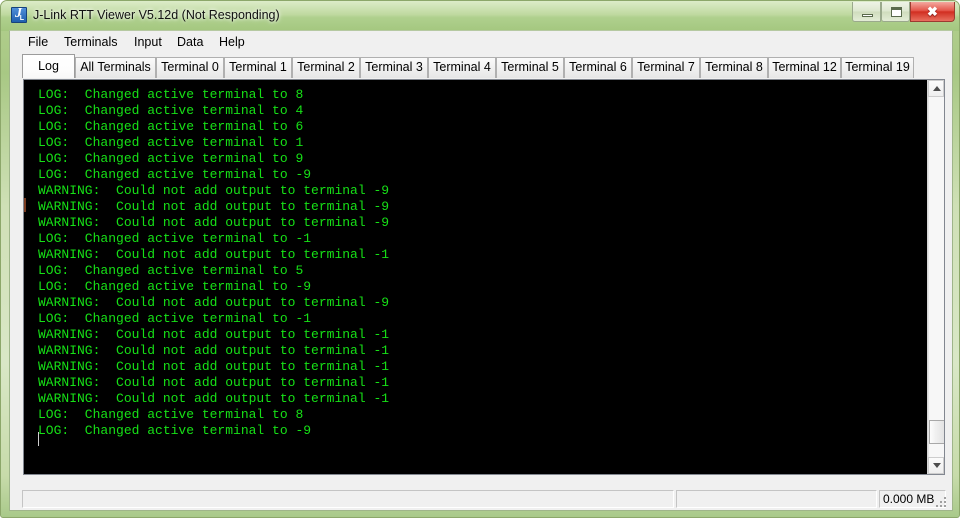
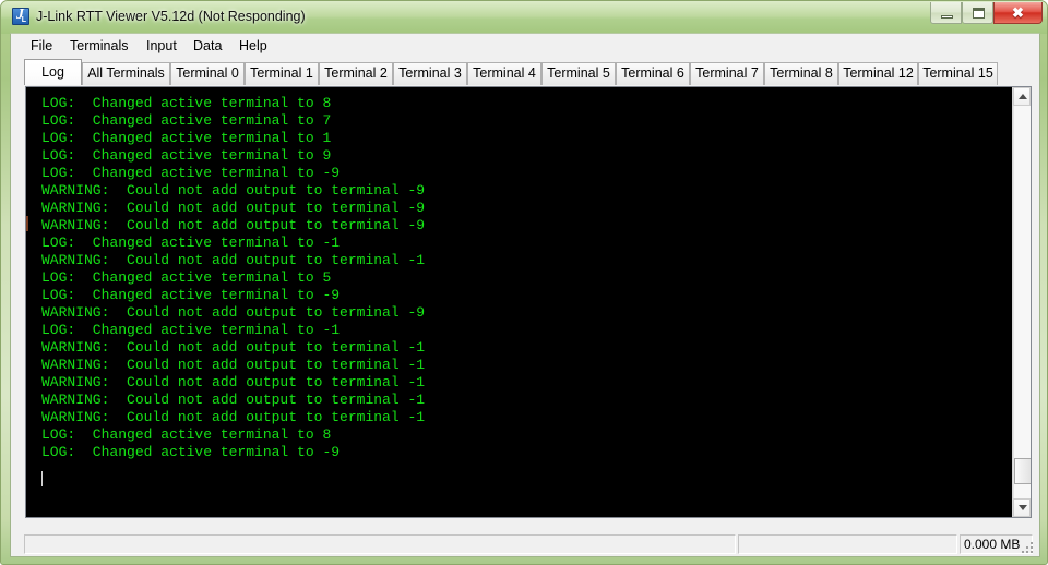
  J
  J-Link RTT Viewer V5.12d (Not Responding)
  ✖
  File
  Terminals
  Input
  Data
  Help
  Log
  All Terminals
  Terminal 0
  Terminal 1
  Terminal 2
  Terminal 3
  Terminal 4
  Terminal 5
  Terminal 6
  Terminal 7
  Terminal 8
  Terminal 12
- Terminal 19
+ Terminal 15
  LOG: Changed active terminal to 8
- LOG: Changed active terminal to 4
+ LOG: Changed active terminal to 7
- LOG: Changed active terminal to 6
  LOG: Changed active terminal to 1
  LOG: Changed active terminal to 9
  LOG: Changed active terminal to -9
  WARNING: Could not add output to terminal -9
  WARNING: Could not add output to terminal -9
  WARNING: Could not add output to terminal -9
  LOG: Changed active terminal to -1
  WARNING: Could not add output to terminal -1
  LOG: Changed active terminal to 5
  LOG: Changed active terminal to -9
  WARNING: Could not add output to terminal -9
  LOG: Changed active terminal to -1
  WARNING: Could not add output to terminal -1
  WARNING: Could not add output to terminal -1
  WARNING: Could not add output to terminal -1
  WARNING: Could not add output to terminal -1
  WARNING: Could not add output to terminal -1
  LOG: Changed active terminal to 8
  LOG: Changed active terminal to -9
  0.000 MB
